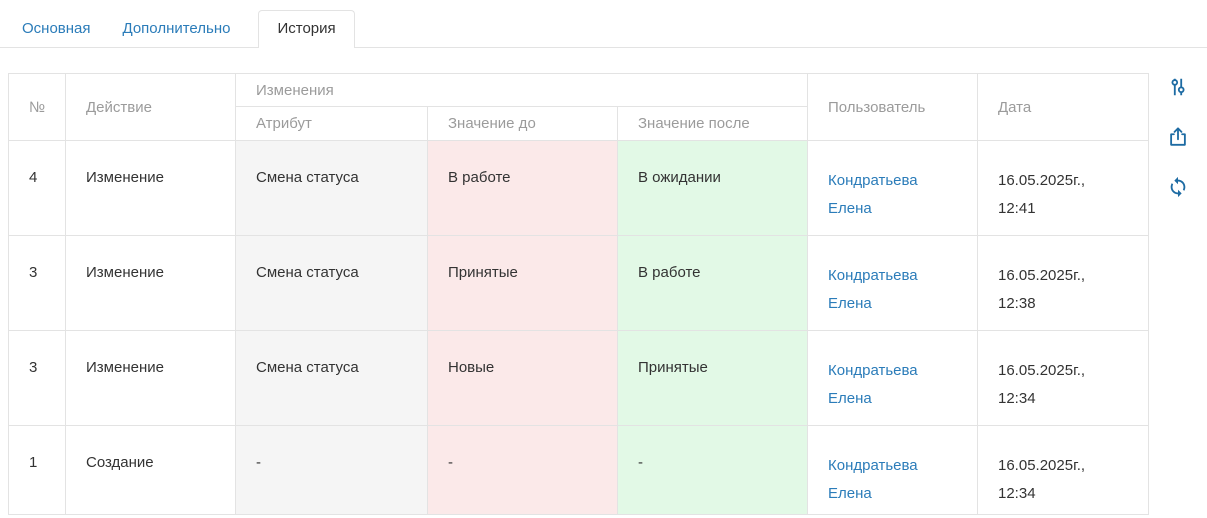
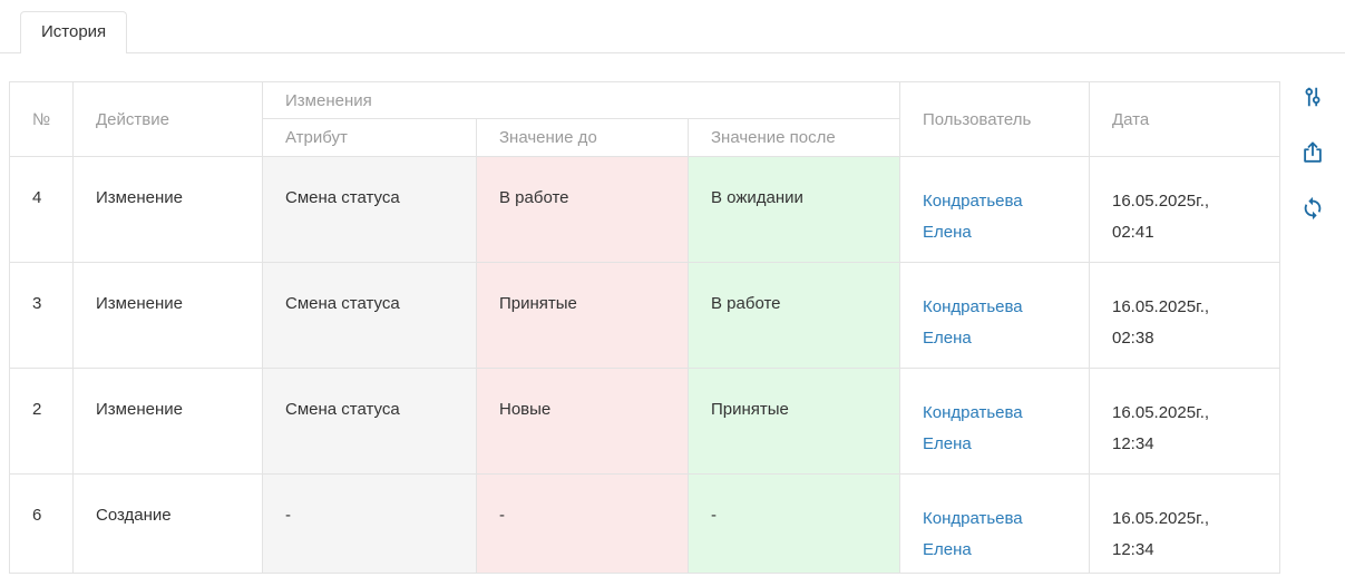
- Основная
- Дополнительно
  История
  №	Действие	Изменения	Пользователь	Дата
  Атрибут	Значение до	Значение после
- 4	Изменение	Смена статуса	В работе	В ожидании	КондратьеваЕлена	16.05.2025г.,12:41
+ 4	Изменение	Смена статуса	В работе	В ожидании	КондратьеваЕлена	16.05.2025г.,02:41
- 3	Изменение	Смена статуса	Принятые	В работе	КондратьеваЕлена	16.05.2025г.,12:38
+ 3	Изменение	Смена статуса	Принятые	В работе	КондратьеваЕлена	16.05.2025г.,02:38
- 3	Изменение	Смена статуса	Новые	Принятые	КондратьеваЕлена	16.05.2025г.,12:34
+ 2	Изменение	Смена статуса	Новые	Принятые	КондратьеваЕлена	16.05.2025г.,12:34
- 1	Создание	-	-	-	КондратьеваЕлена	16.05.2025г.,12:34
+ 6	Создание	-	-	-	КондратьеваЕлена	16.05.2025г.,12:34
